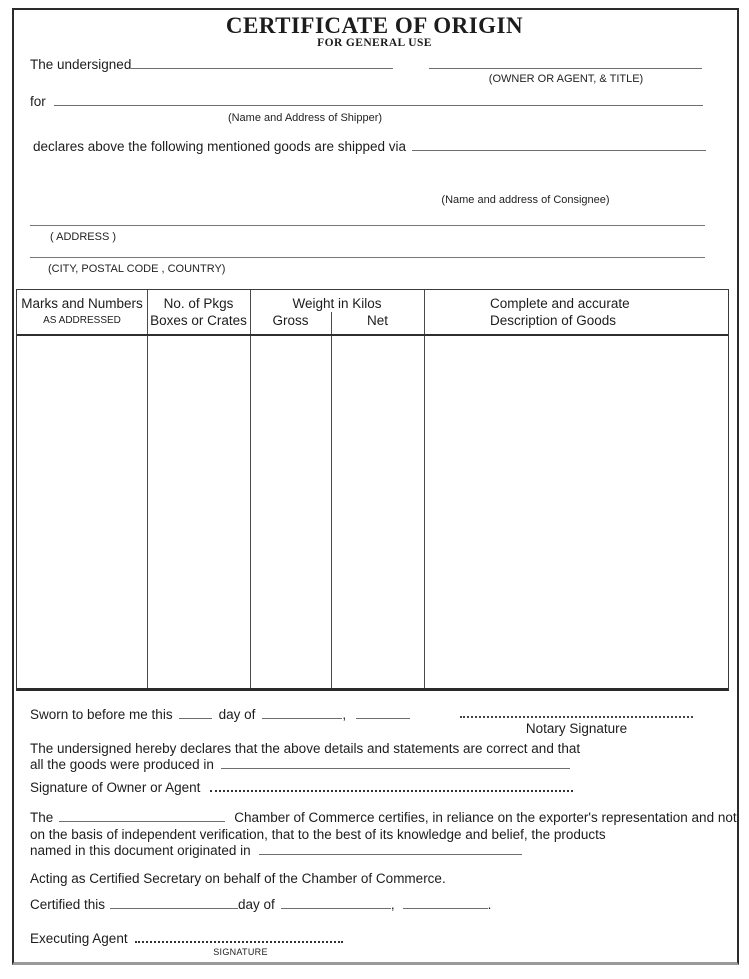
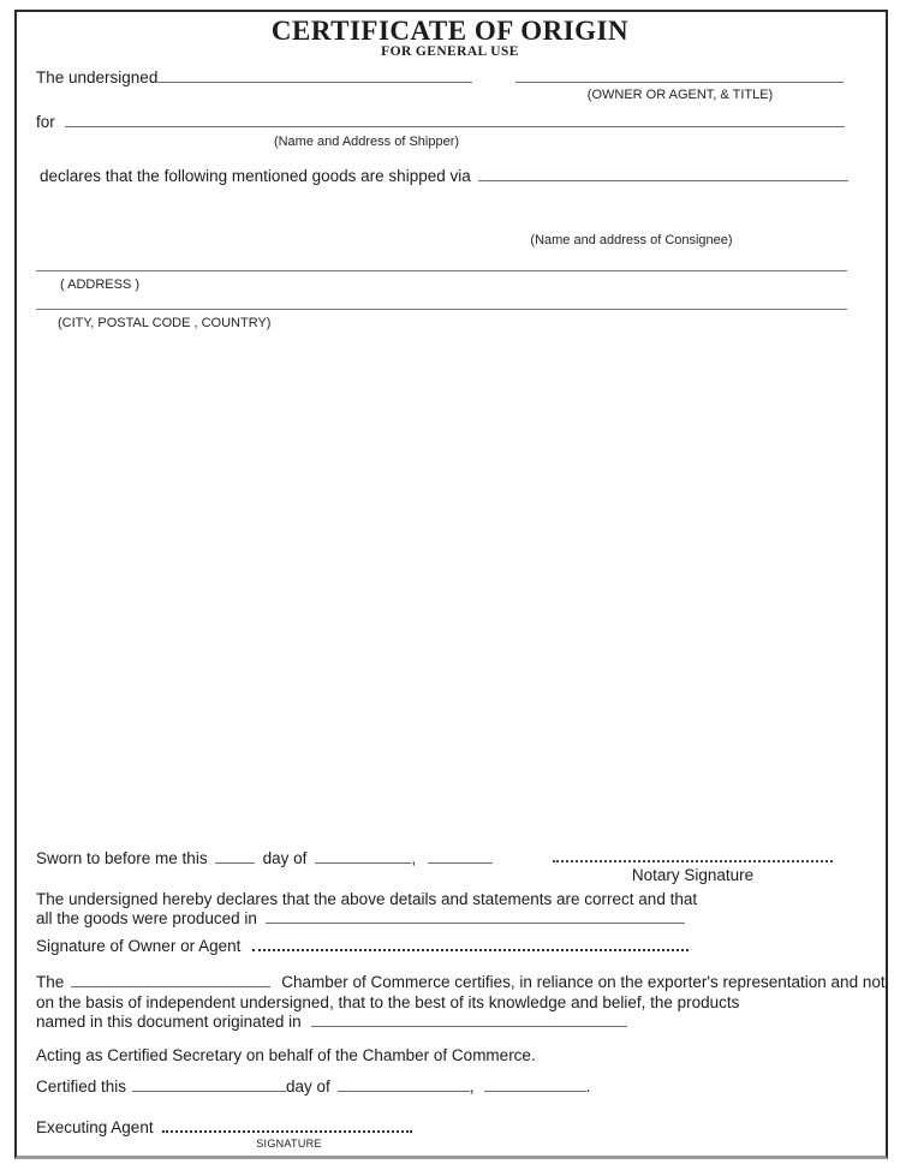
  CERTIFICATE OF ORIGIN
  FOR GENERAL USE
  The undersigned
  (OWNER OR AGENT, & TITLE)
  for
  (Name and Address of Shipper)
- declares above the following mentioned goods are shipped via
+ declares that the following mentioned goods are shipped via
  (Name and address of Consignee)
  ( ADDRESS )
  (CITY, POSTAL CODE , COUNTRY)
- Marks and Numbers
- AS ADDRESSED
- No. of Pkgs
- Boxes or Crates
- Weight in Kilos
- Gross
- Net
- Complete and accurate
- Description of Goods
  Sworn to before me this
  day of
  ,
  Notary Signature
  The undersigned hereby declares that the above details and statements are correct and that
  all the goods were produced in
  Signature of Owner or Agent
  The
  Chamber of Commerce certifies, in reliance on the exporter's representation and not
- on the basis of independent verification, that to the best of its knowledge and belief, the products
+ on the basis of independent undersigned, that to the best of its knowledge and belief, the products
  named in this document originated in
  Acting as Certified Secretary on behalf of the Chamber of Commerce.
  Certified this
  day of
  ,
  .
  Executing Agent
  SIGNATURE
